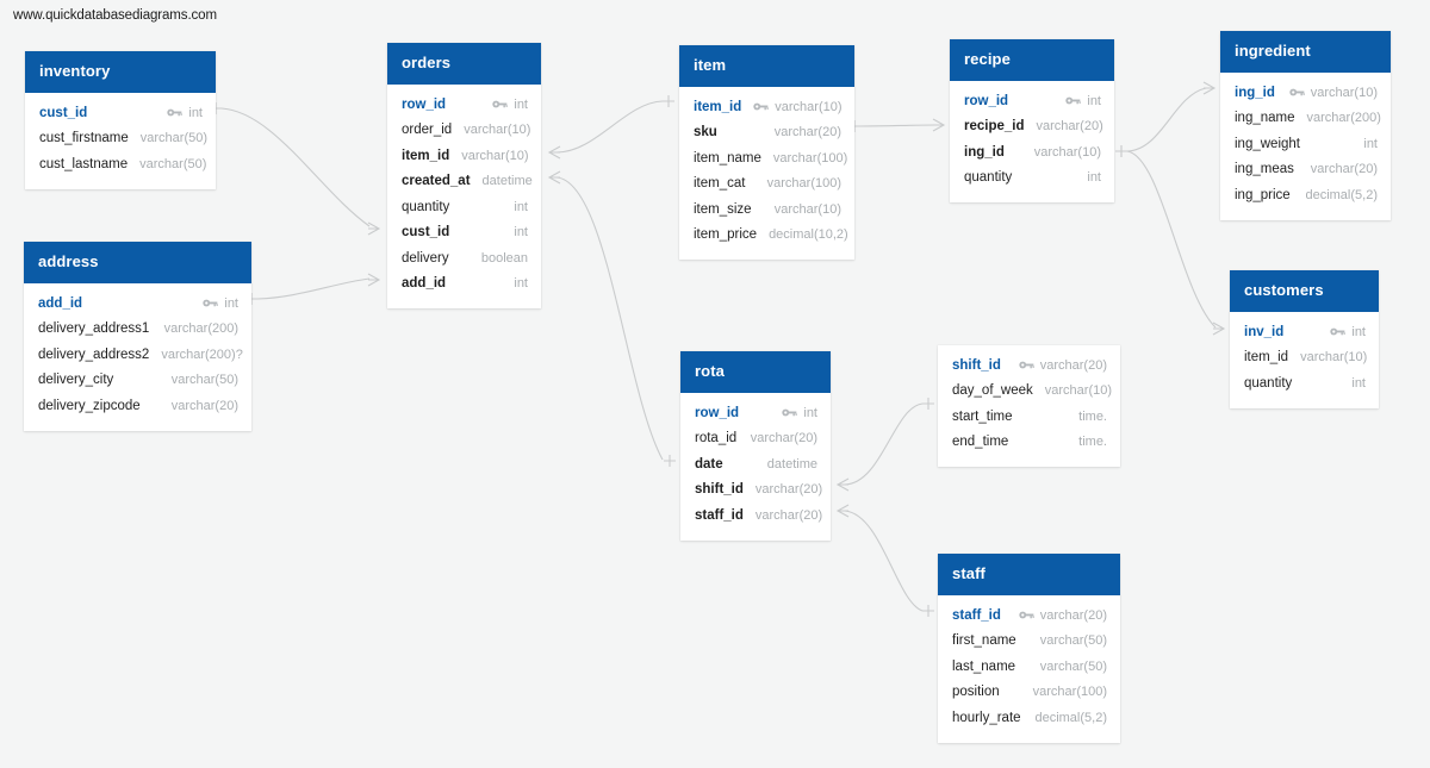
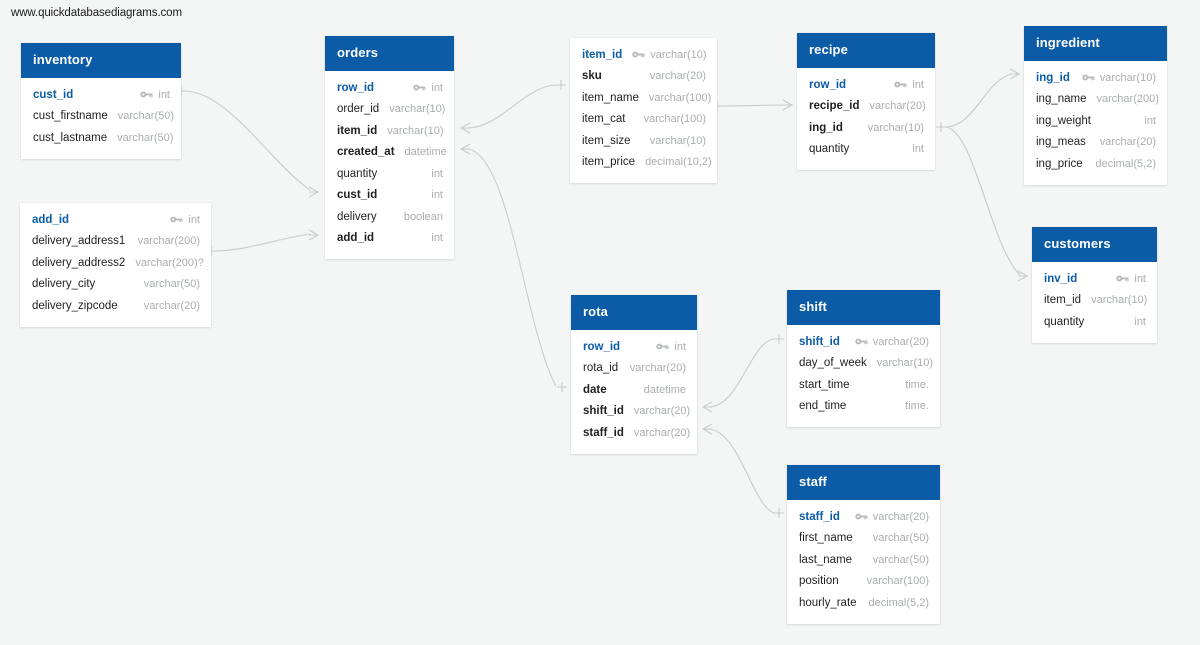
  www.quickdatabasediagrams.com
  inventory
  cust_id
  int
  cust_firstname
  varchar(50)
  cust_lastname
  varchar(50)
- address
  add_id
  int
  delivery_address1
  varchar(200)
  delivery_address2
  varchar(200)?
  delivery_city
  varchar(50)
  delivery_zipcode
  varchar(20)
  orders
  row_id
  int
  order_id
  varchar(10)
  item_id
  varchar(10)
  created_at
  datetime
  quantity
  int
  cust_id
  int
  delivery
  boolean
  add_id
  int
- item
  item_id
  varchar(10)
  sku
  varchar(20)
  item_name
  varchar(100)
  item_cat
  varchar(100)
  item_size
  varchar(10)
  item_price
  decimal(10,2)
  recipe
  row_id
  int
  recipe_id
  varchar(20)
  ing_id
  varchar(10)
  quantity
  int
  ingredient
  ing_id
  varchar(10)
  ing_name
  varchar(200)
  ing_weight
  int
  ing_meas
  varchar(20)
  ing_price
  decimal(5,2)
  customers
  inv_id
  int
  item_id
  varchar(10)
  quantity
  int
  rota
  row_id
  int
  rota_id
  varchar(20)
  date
  datetime
  shift_id
  varchar(20)
  staff_id
  varchar(20)
+ shift
  shift_id
  varchar(20)
  day_of_week
  varchar(10)
  start_time
  time.
  end_time
  time.
  staff
  staff_id
  varchar(20)
  first_name
  varchar(50)
  last_name
  varchar(50)
  position
  varchar(100)
  hourly_rate
  decimal(5,2)
